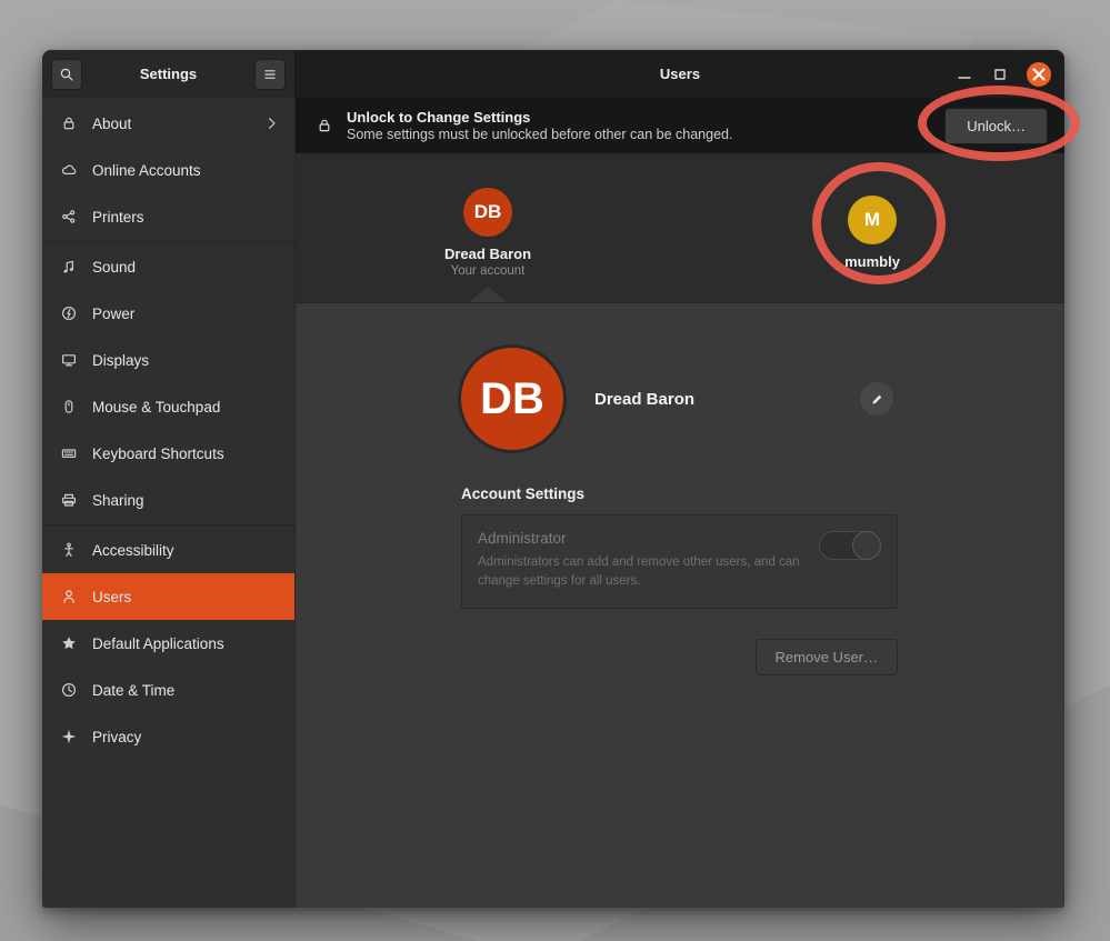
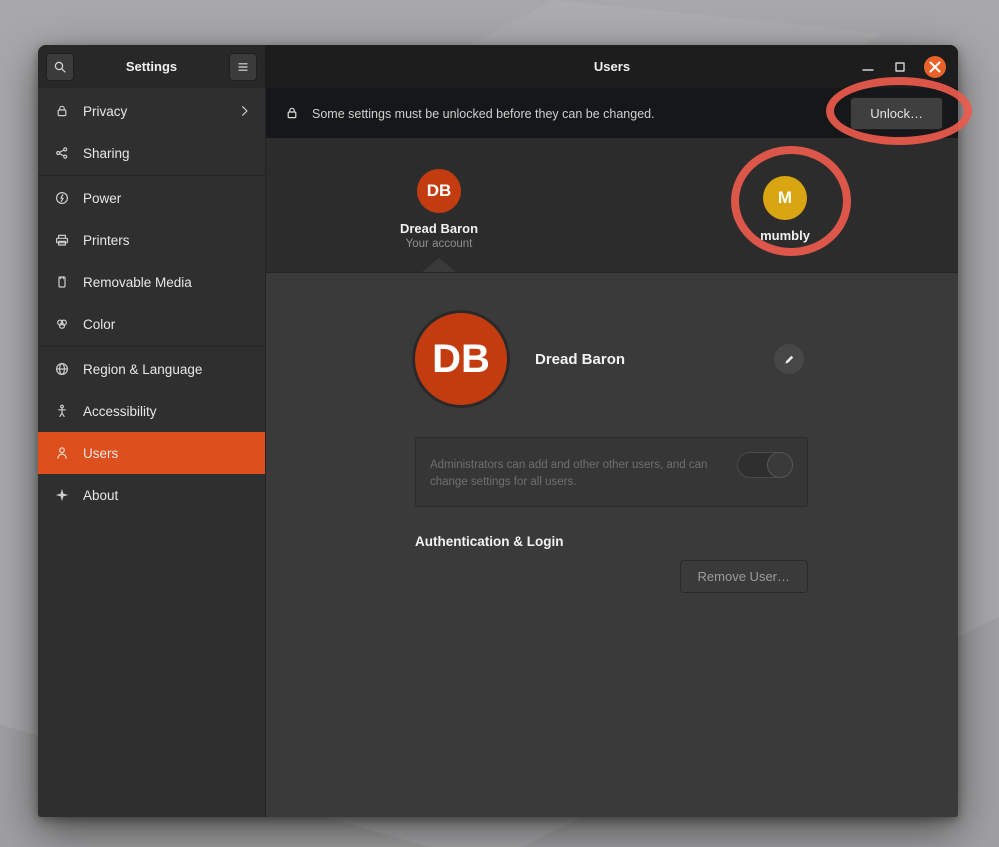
  Settings
  Users
- About
+ Privacy
- Online Accounts
- Printers
+ Sharing
- Sound
  Power
- Displays
- Mouse & Touchpad
- Keyboard Shortcuts
- Sharing
+ Printers
+ Removable Media
+ Color
+ Region & Language
  Accessibility
  Users
- Default Applications
- Date & Time
- Privacy
+ About
- Unlock to Change Settings
- Some settings must be unlocked before other can be changed.
+ Some settings must be unlocked before they can be changed.
  Unlock…
  DB
  Dread Baron
  Your account
  M
  mumbly
  DB
  Dread Baron
- Account Settings
- Administrator
- Administrators can add and remove other users, and can change settings for all users.
+ Administrators can add and other other users, and can change settings for all users.
+ Authentication & Login
  Remove User…
